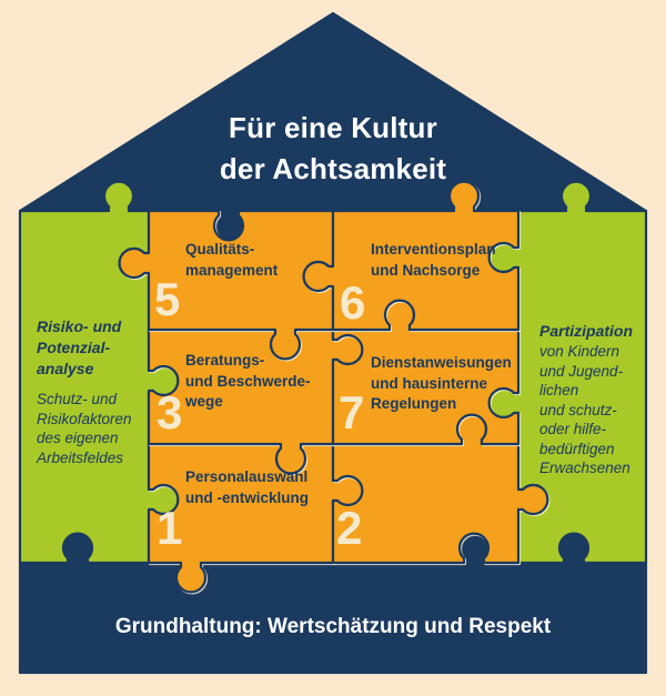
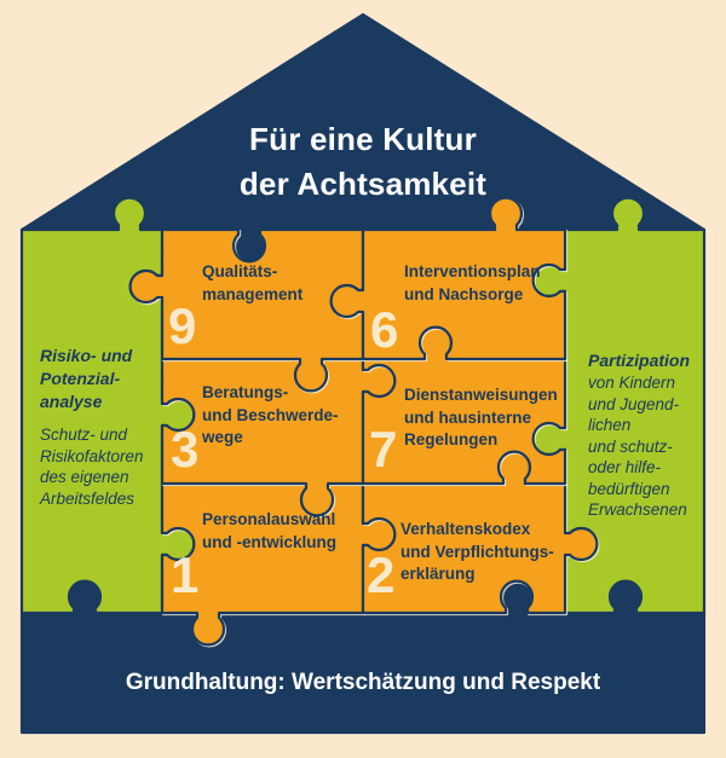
  Für eine Kultur
  der Achtsamkeit
  Risiko- und
  Potenzial-
  analyse
  Schutz- und
  Risikofaktoren
  des eigenen
  Arbeitsfeldes
  Partizipation
  von Kindern
  und Jugend-
  lichen
  und schutz-
  oder hilfe-
  bedürftigen
  Erwachsenen
  Qualitäts-
  management
- 5
+ 9
  Interventionsplan
  und Nachsorge
  6
  Beratungs-
  und Beschwerde-
  wege
  3
  Dienstanweisungen
  und hausinterne
  Regelungen
  7
  Personalauswahl
  und -entwicklung
  1
+ Verhaltenskodex
+ und Verpflichtungs-
+ erklärung
  2
  Grundhaltung: Wertschätzung und Respekt
